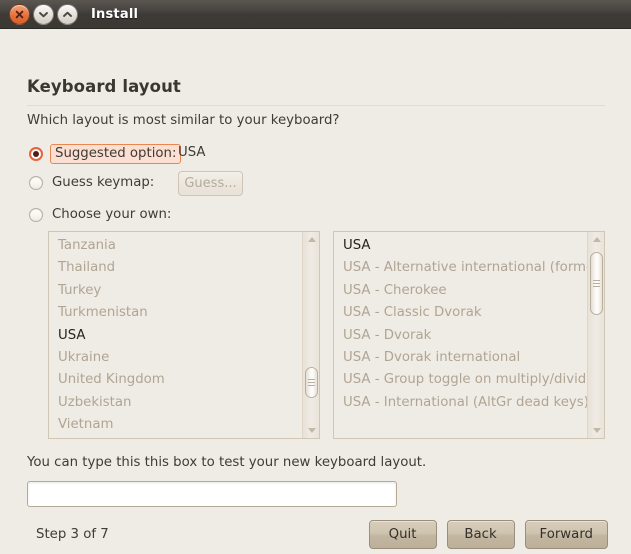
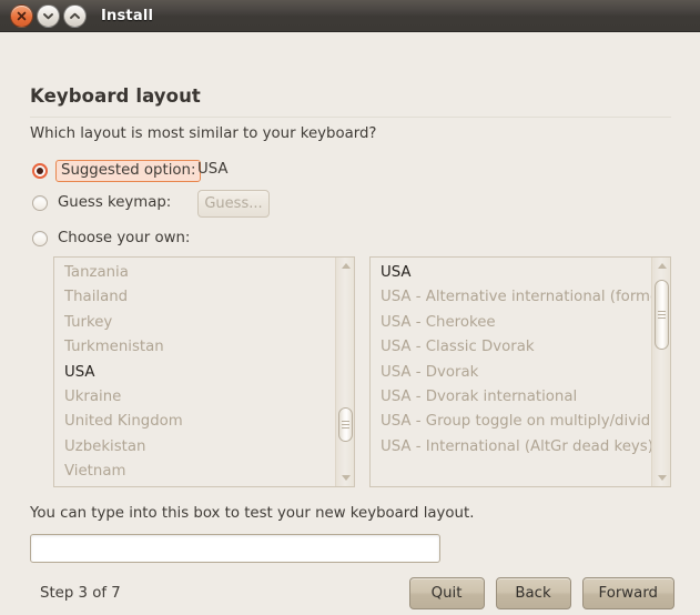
  Install
  Keyboard layout
  Which layout is most similar to your keyboard?
  Suggested option:
  USA
  Guess keymap:
  Guess...
  Choose your own:
  Tanzania
  Thailand
  Turkey
  Turkmenistan
  USA
  Ukraine
  United Kingdom
  Uzbekistan
  Vietnam
  USA
  USA - Alternative international (form
  USA - Cherokee
  USA - Classic Dvorak
  USA - Dvorak
  USA - Dvorak international
  USA - Group toggle on multiply/divid
  USA - International (AltGr dead keys
- You can type this this box to test your new keyboard layout.
+ You can type into this box to test your new keyboard layout.
  Step 3 of 7
  Quit
  Back
  Forward
